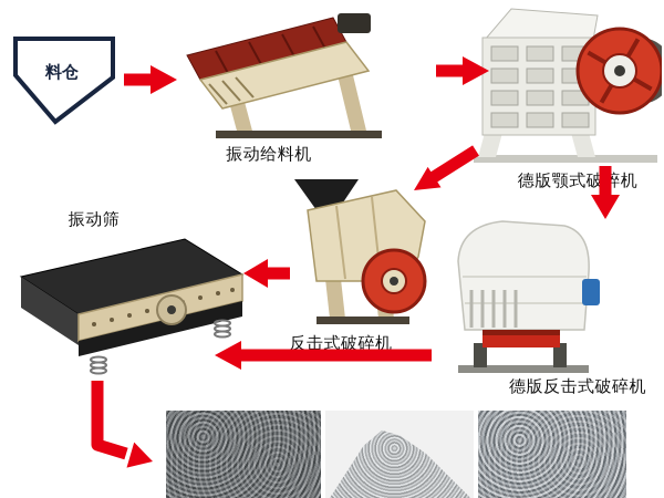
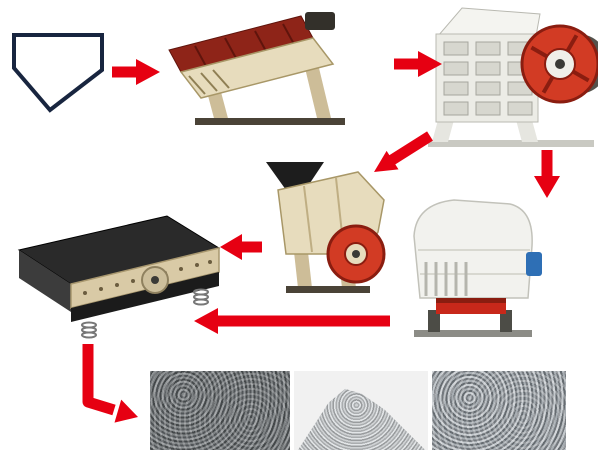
- 料仓
- 振动给料机
- 德版颚式破碎机
- 反击式破碎机
- 德版反击式破碎机
- 振动筛
